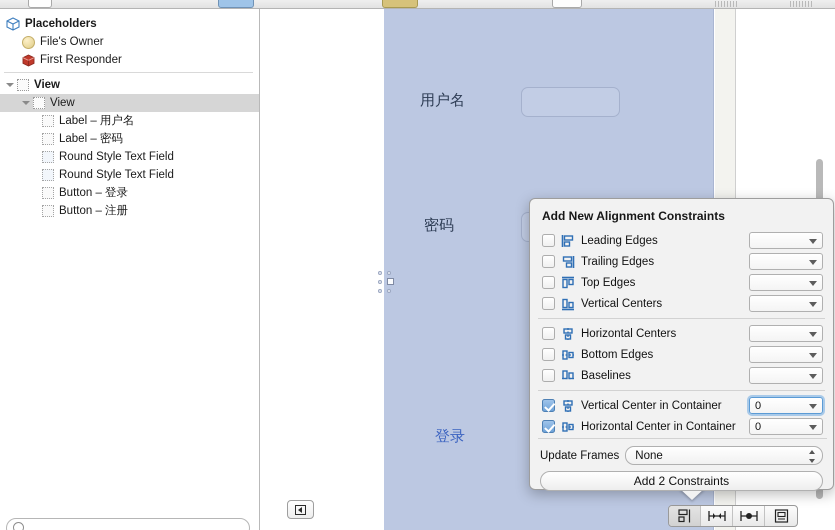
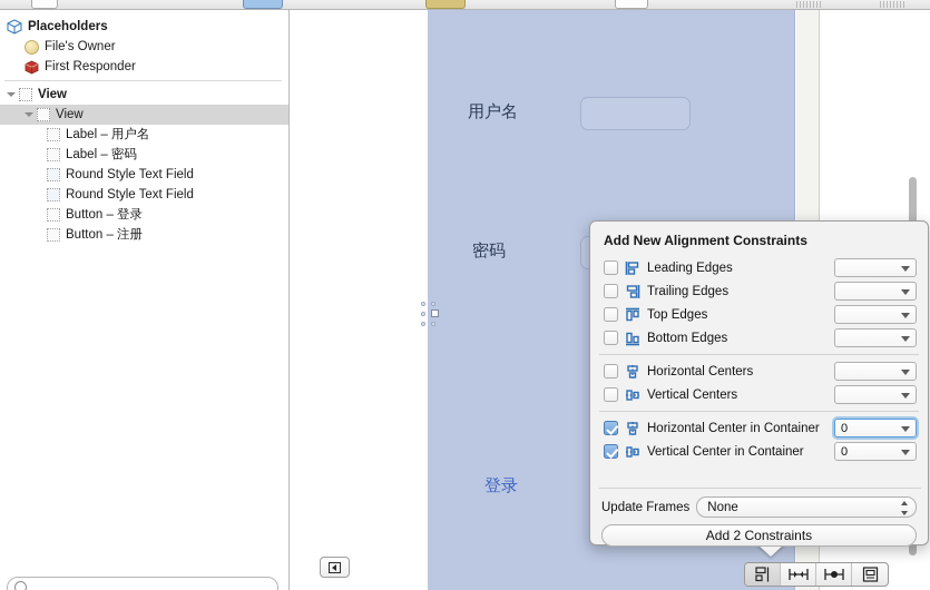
  Placeholders
  File's Owner
  First Responder
  View
  View
  Label – 用户名
  Label – 密码
  Round Style Text Field
  Round Style Text Field
  Button – 登录
  Button – 注册
  用户名
  密码
  登录
  Add New Alignment Constraints
  Leading Edges
  Trailing Edges
  Top Edges
- Vertical Centers
+ Bottom Edges
  Horizontal Centers
- Bottom Edges
+ Vertical Centers
- Baselines
- Vertical Center in Container
+ Horizontal Center in Container
  0
- Horizontal Center in Container
+ Vertical Center in Container
  0
  Update Frames
  None
  Add 2 Constraints
